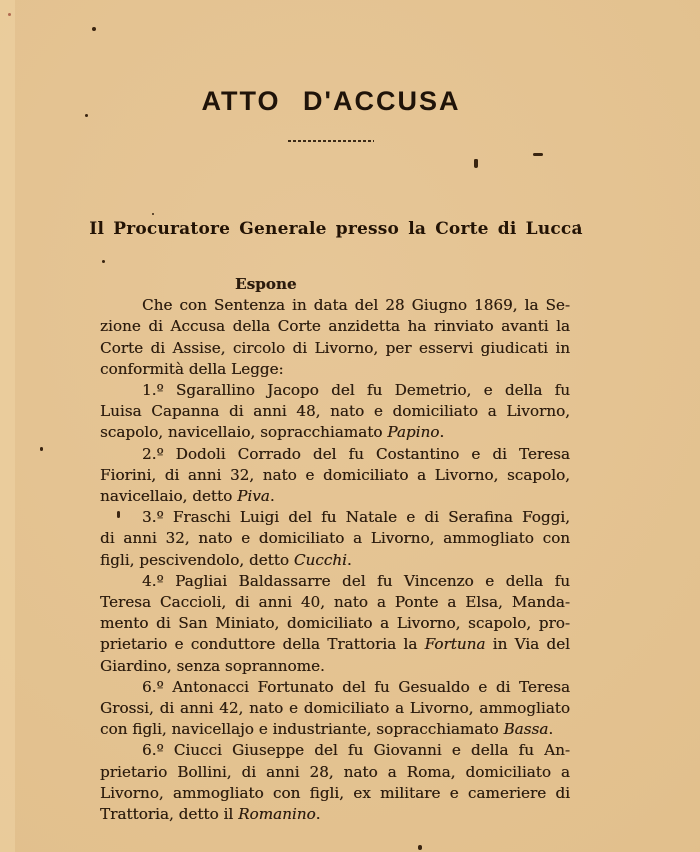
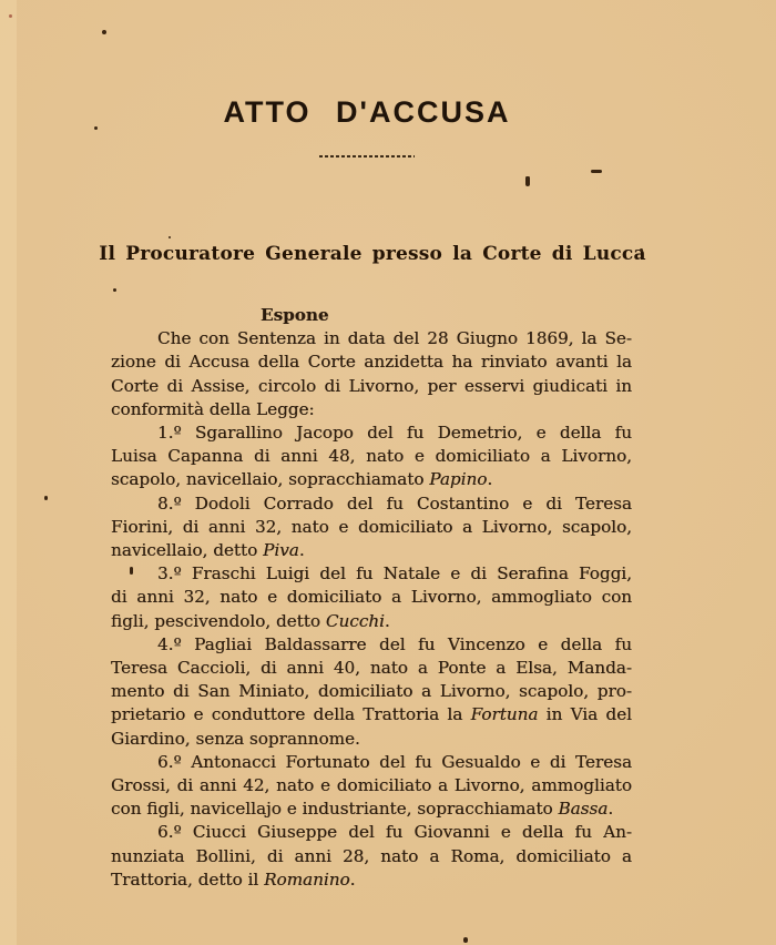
  ATTO D'ACCUSA
  Il Procuratore Generale presso la Corte di Lucca
  Espone
  Che con Sentenza in data del 28 Giugno 1869, la Se-
  zione di Accusa della Corte anzidetta ha rinviato avanti la
  Corte di Assise, circolo di Livorno, per esservi giudicati in
  conformità della Legge:
  1.º Sgarallino Jacopo del fu Demetrio, e della fu
  Luisa Capanna di anni 48, nato e domiciliato a Livorno,
  scapolo, navicellaio, sopracchiamato Papino.
- 2.º Dodoli Corrado del fu Costantino e di Teresa
+ 8.º Dodoli Corrado del fu Costantino e di Teresa
  Fiorini, di anni 32, nato e domiciliato a Livorno, scapolo,
  navicellaio, detto Piva.
  3.º Fraschi Luigi del fu Natale e di Serafina Foggi,
  di anni 32, nato e domiciliato a Livorno, ammogliato con
  figli, pescivendolo, detto Cucchi.
  4.º Pagliai Baldassarre del fu Vincenzo e della fu
  Teresa Caccioli, di anni 40, nato a Ponte a Elsa, Manda-
  mento di San Miniato, domiciliato a Livorno, scapolo, pro-
  prietario e conduttore della Trattoria la Fortuna in Via del
  Giardino, senza soprannome.
  6.º Antonacci Fortunato del fu Gesualdo e di Teresa
  Grossi, di anni 42, nato e domiciliato a Livorno, ammogliato
  con figli, navicellajo e industriante, sopracchiamato Bassa.
  6.º Ciucci Giuseppe del fu Giovanni e della fu An-
- prietario Bollini, di anni 28, nato a Roma, domiciliato a
+ nunziata Bollini, di anni 28, nato a Roma, domiciliato a
- Livorno, ammogliato con figli, ex militare e cameriere di
  Trattoria, detto il Romanino.
